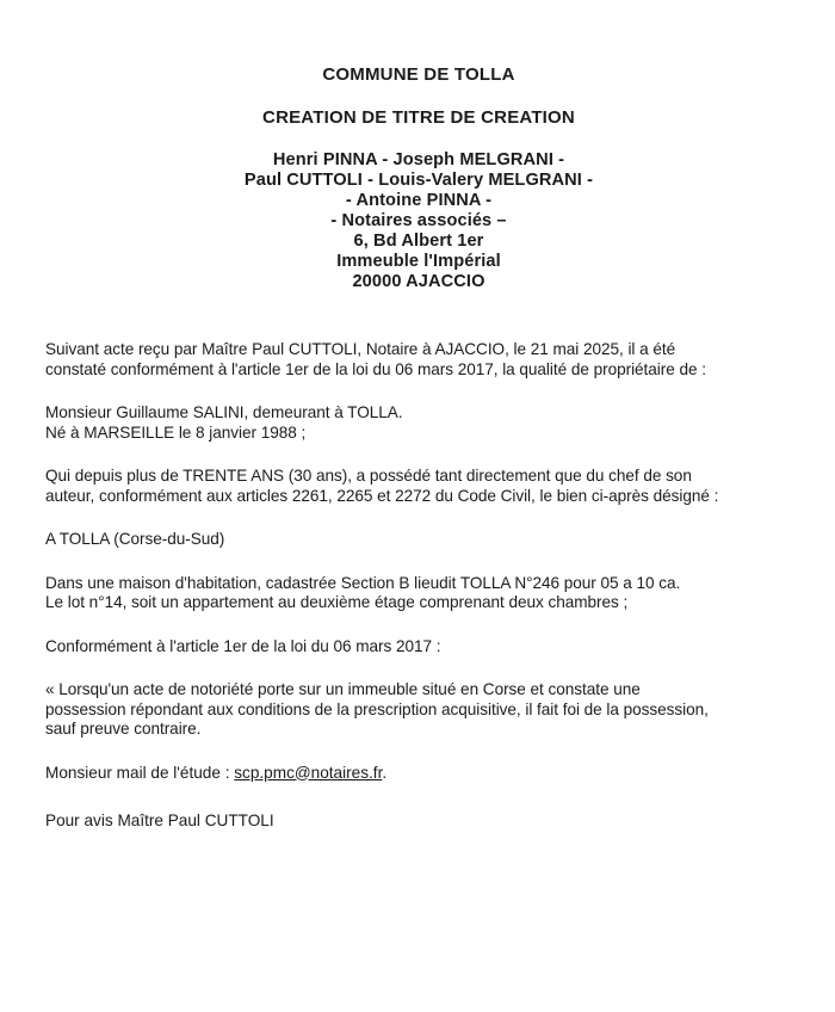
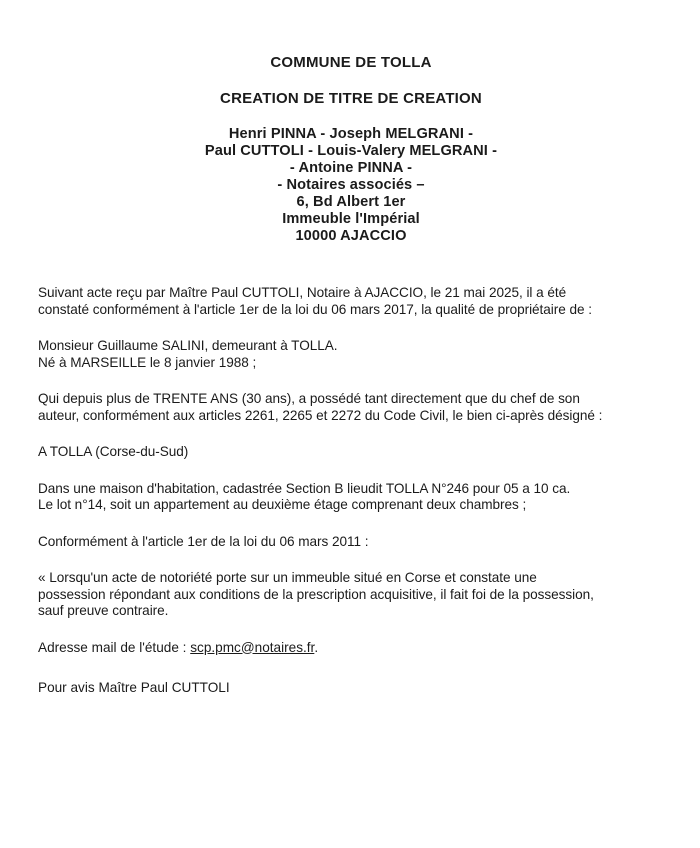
  COMMUNE DE TOLLA
  CREATION DE TITRE DE CREATION
  Henri PINNA - Joseph MELGRANI -
  Paul CUTTOLI - Louis-Valery MELGRANI -
  - Antoine PINNA -
  - Notaires associés –
  6, Bd Albert 1er
  Immeuble l'Impérial
- 20000 AJACCIO
+ 10000 AJACCIO
  Suivant acte reçu par Maître Paul CUTTOLI, Notaire à AJACCIO, le 21 mai 2025, il a été
  constaté conformément à l'article 1er de la loi du 06 mars 2017, la qualité de propriétaire de :
  Monsieur Guillaume SALINI, demeurant à TOLLA.
  Né à MARSEILLE le 8 janvier 1988 ;
  Qui depuis plus de TRENTE ANS (30 ans), a possédé tant directement que du chef de son
  auteur, conformément aux articles 2261, 2265 et 2272 du Code Civil, le bien ci-après désigné :
  A TOLLA (Corse-du-Sud)
  Dans une maison d'habitation, cadastrée Section B lieudit TOLLA N°246 pour 05 a 10 ca.
  Le lot n°14, soit un appartement au deuxième étage comprenant deux chambres ;
- Conformément à l'article 1er de la loi du 06 mars 2017 :
+ Conformément à l'article 1er de la loi du 06 mars 2011 :
  « Lorsqu'un acte de notoriété porte sur un immeuble situé en Corse et constate une
  possession répondant aux conditions de la prescription acquisitive, il fait foi de la possession,
  sauf preuve contraire.
- Monsieur mail de l'étude : scp.pmc@notaires.fr.
+ Adresse mail de l'étude : scp.pmc@notaires.fr.
  Pour avis Maître Paul CUTTOLI
